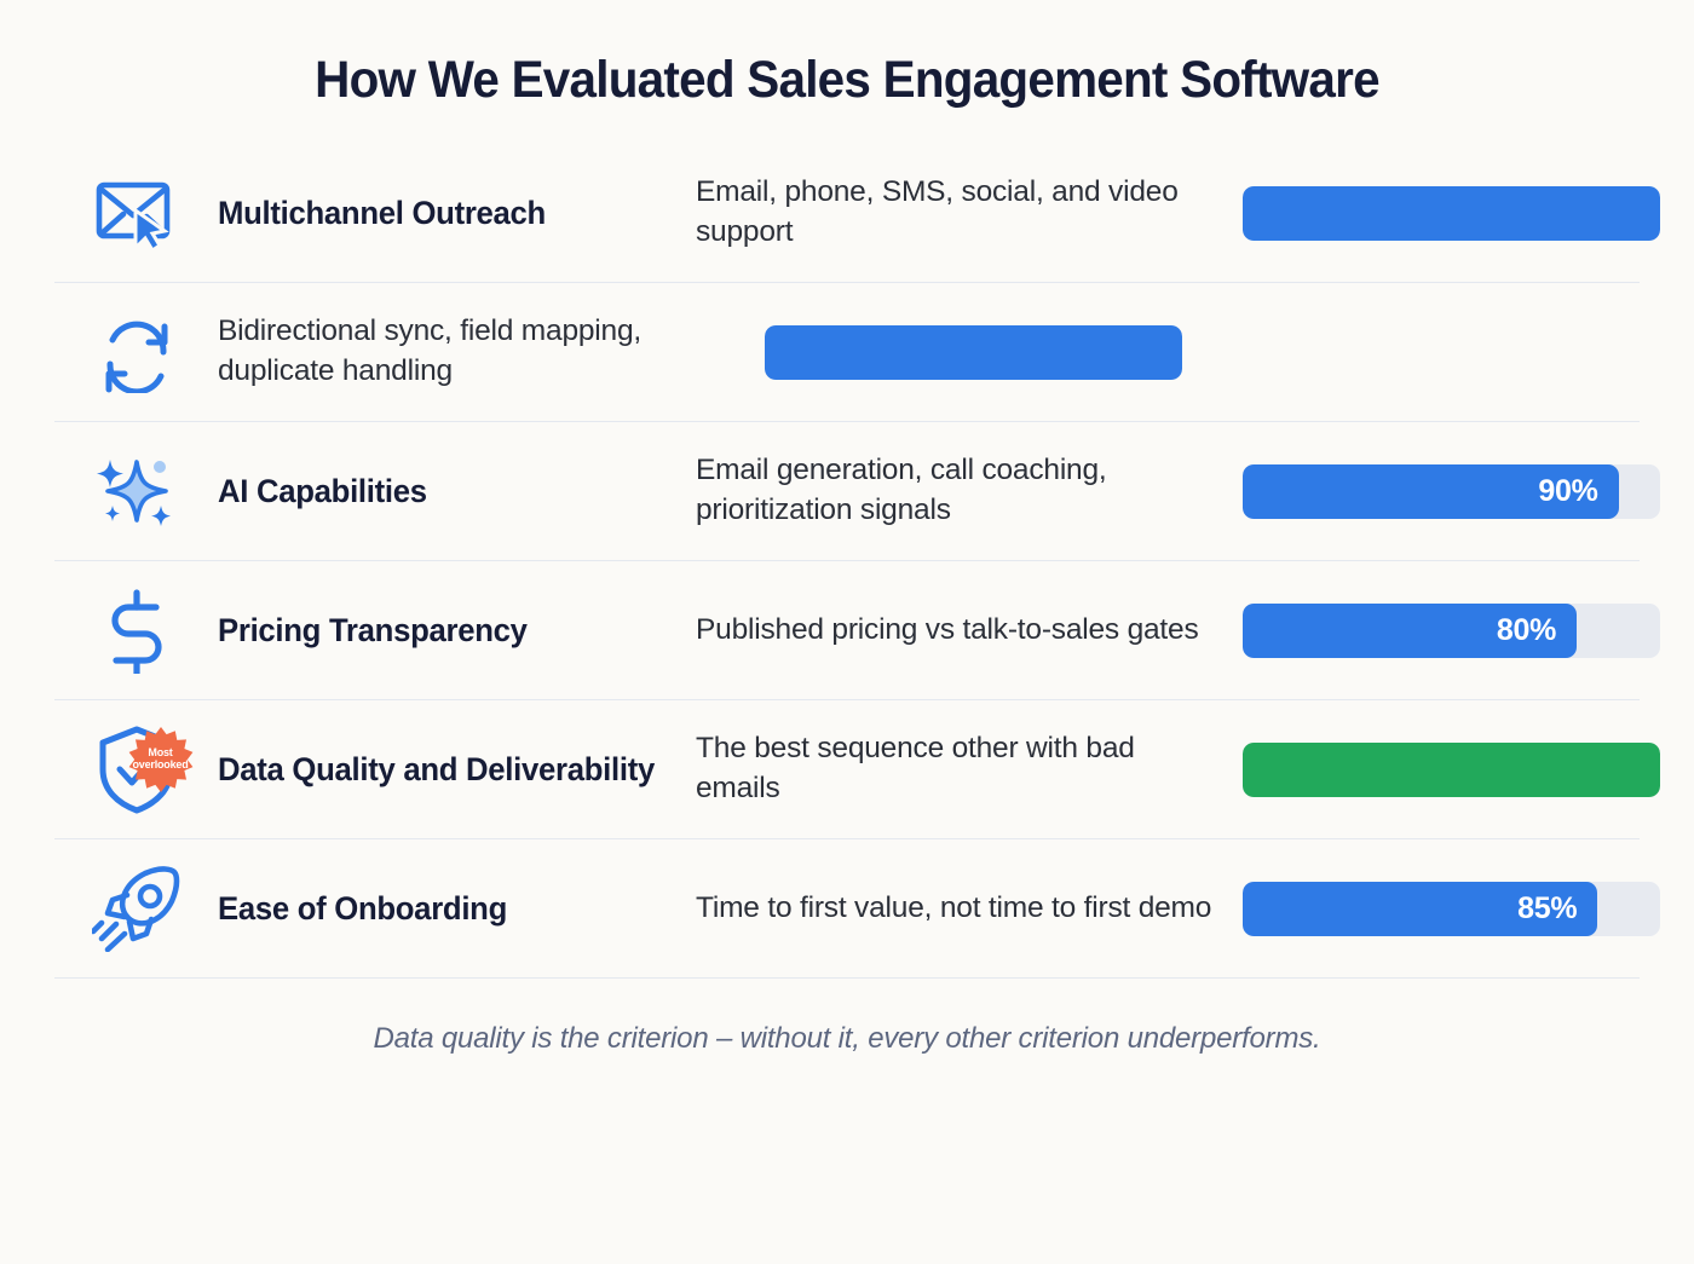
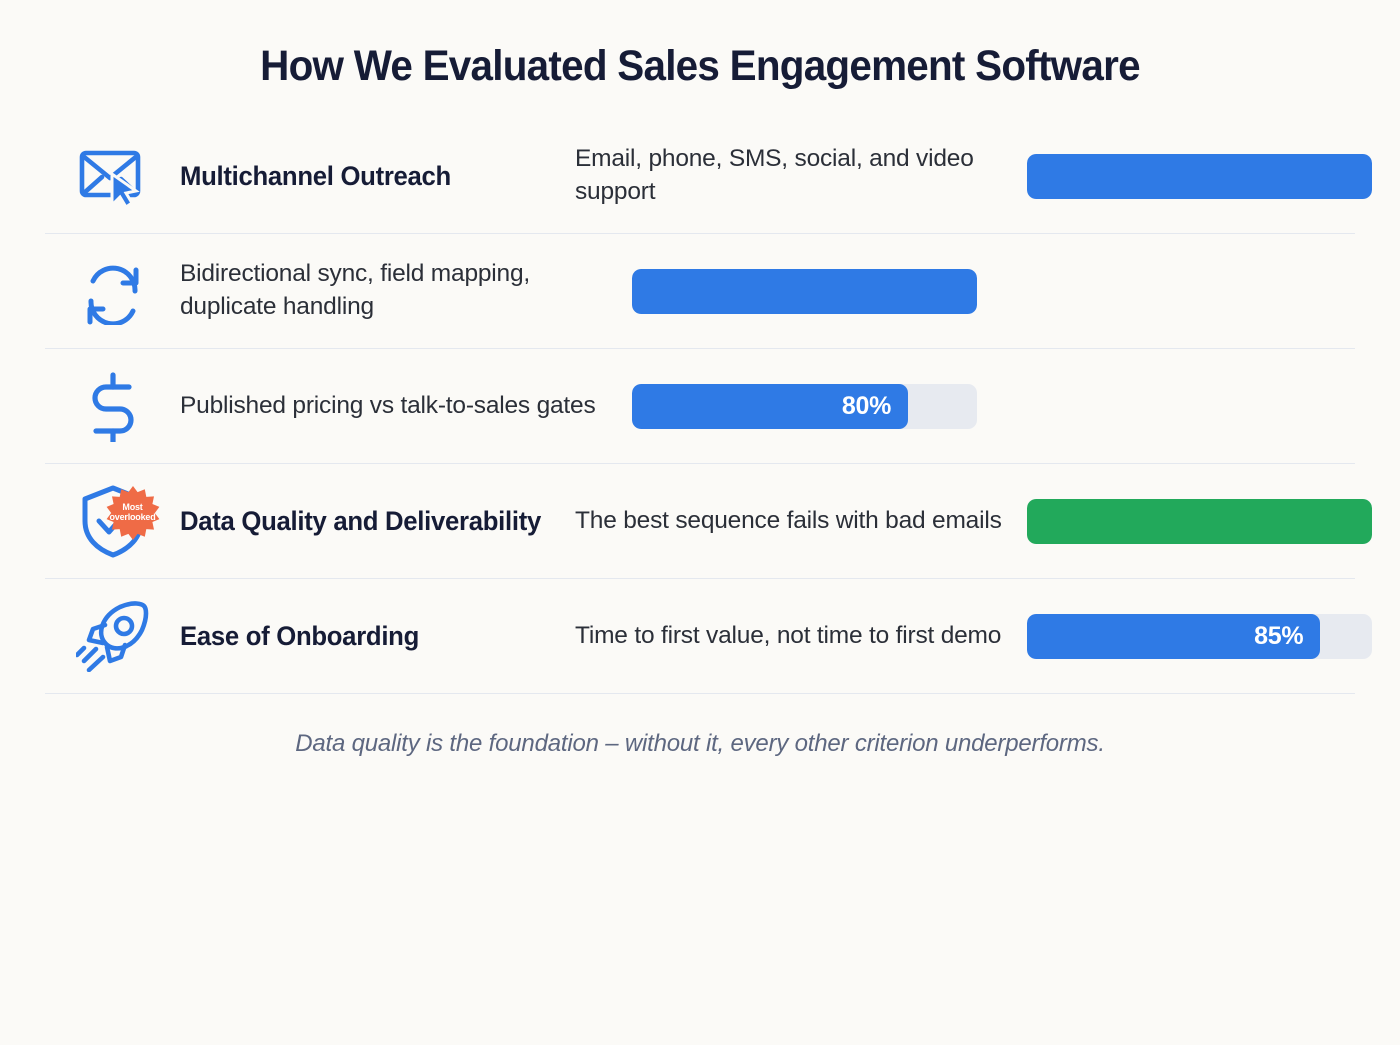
  How We Evaluated Sales Engagement Software
  Multichannel Outreach
  Email, phone, SMS, social, and video support
  Bidirectional sync, field mapping, duplicate handling
- AI Capabilities
- Email generation, call coaching, prioritization signals
- 90%
- Pricing Transparency
  Published pricing vs talk-to-sales gates
  80%
  Most overlooked
  Data Quality and Deliverability
- The best sequence other with bad emails
+ The best sequence fails with bad emails
  Ease of Onboarding
  Time to first value, not time to first demo
  85%
- Data quality is the criterion – without it, every other criterion underperforms.
+ Data quality is the foundation – without it, every other criterion underperforms.
